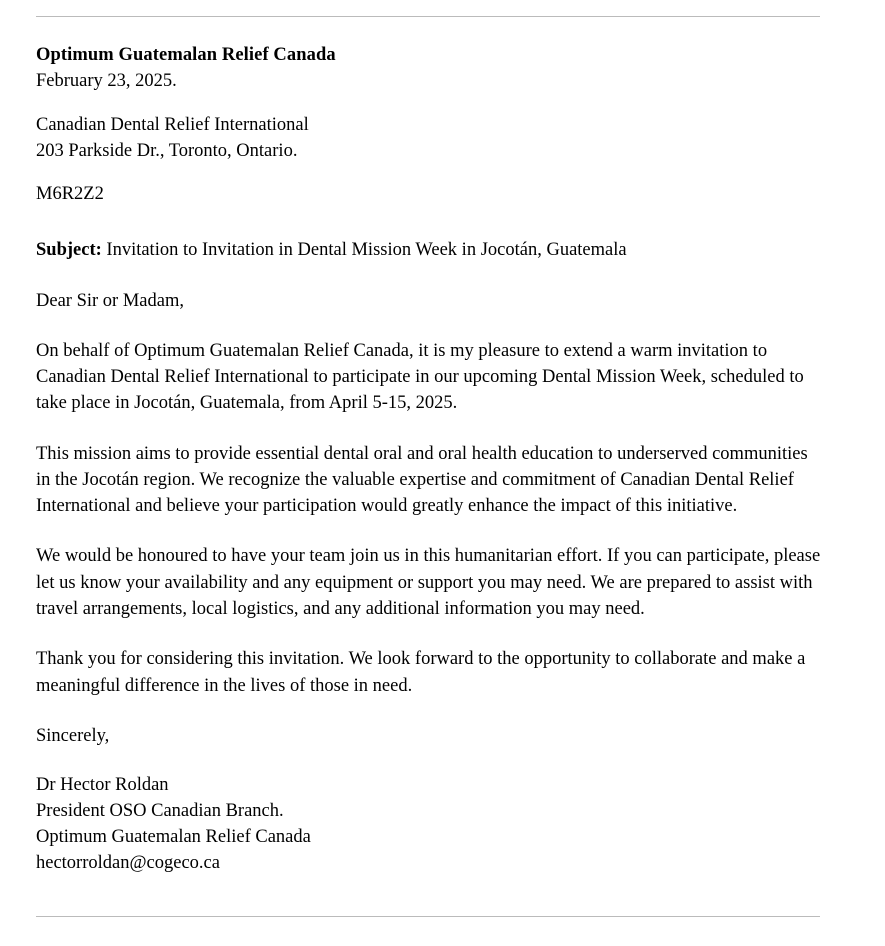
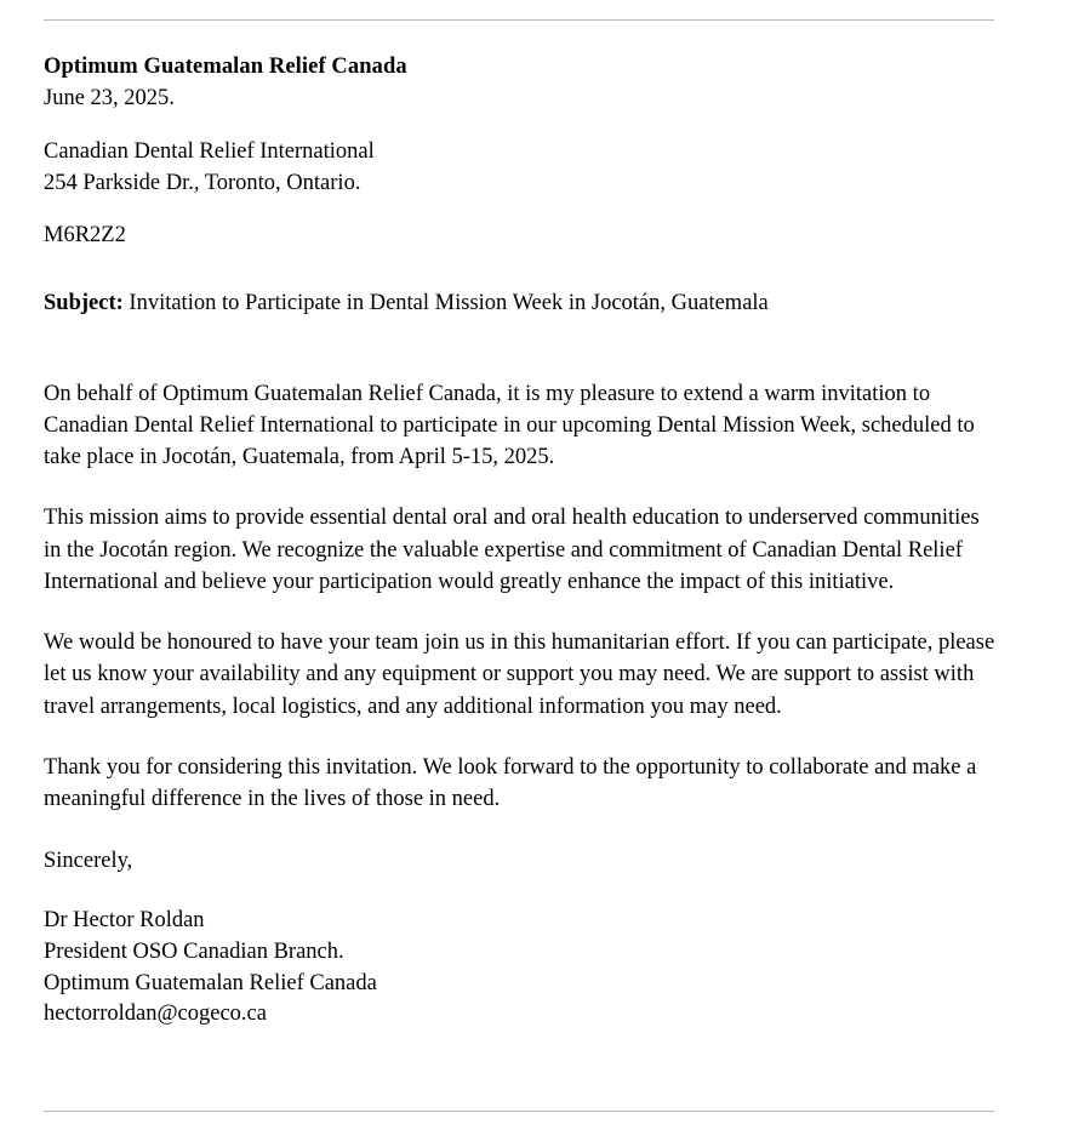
  Optimum Guatemalan Relief Canada
- February 23, 2025.
+ June 23, 2025.
  Canadian Dental Relief International
- 203 Parkside Dr., Toronto, Ontario.
+ 254 Parkside Dr., Toronto, Ontario.
  M6R2Z2
- Subject: Invitation to Invitation in Dental Mission Week in Jocotán, Guatemala
+ Subject: Invitation to Participate in Dental Mission Week in Jocotán, Guatemala
- Dear Sir or Madam,
  On behalf of Optimum Guatemalan Relief Canada, it is my pleasure to extend a warm invitation to Canadian Dental Relief International to participate in our upcoming Dental Mission Week, scheduled to take place in Jocotán, Guatemala, from April 5-15, 2025.
  This mission aims to provide essential dental oral and oral health education to underserved communities in the Jocotán region. We recognize the valuable expertise and commitment of Canadian Dental Relief International and believe your participation would greatly enhance the impact of this initiative.
- We would be honoured to have your team join us in this humanitarian effort. If you can participate, please let us know your availability and any equipment or support you may need. We are prepared to assist with travel arrangements, local logistics, and any additional information you may need.
+ We would be honoured to have your team join us in this humanitarian effort. If you can participate, please let us know your availability and any equipment or support you may need. We are support to assist with travel arrangements, local logistics, and any additional information you may need.
  Thank you for considering this invitation. We look forward to the opportunity to collaborate and make a meaningful difference in the lives of those in need.
  Sincerely,
  Dr Hector Roldan
  President OSO Canadian Branch.
  Optimum Guatemalan Relief Canada
  hectorroldan@cogeco.ca
